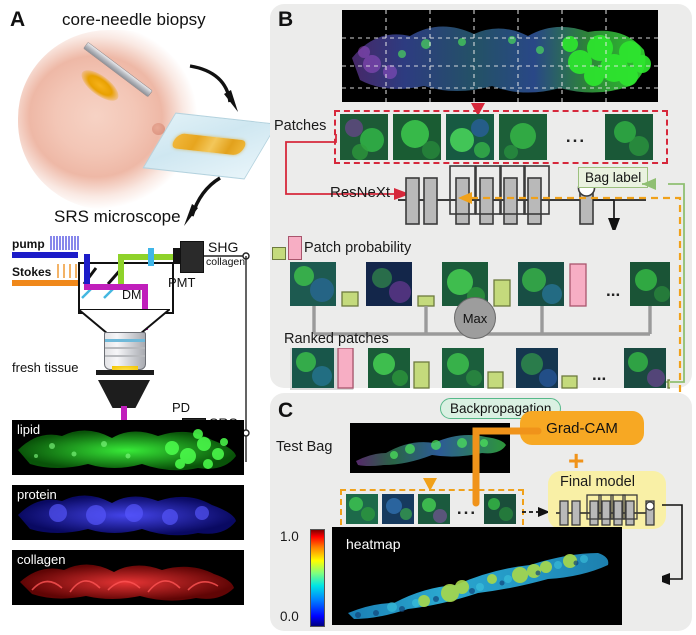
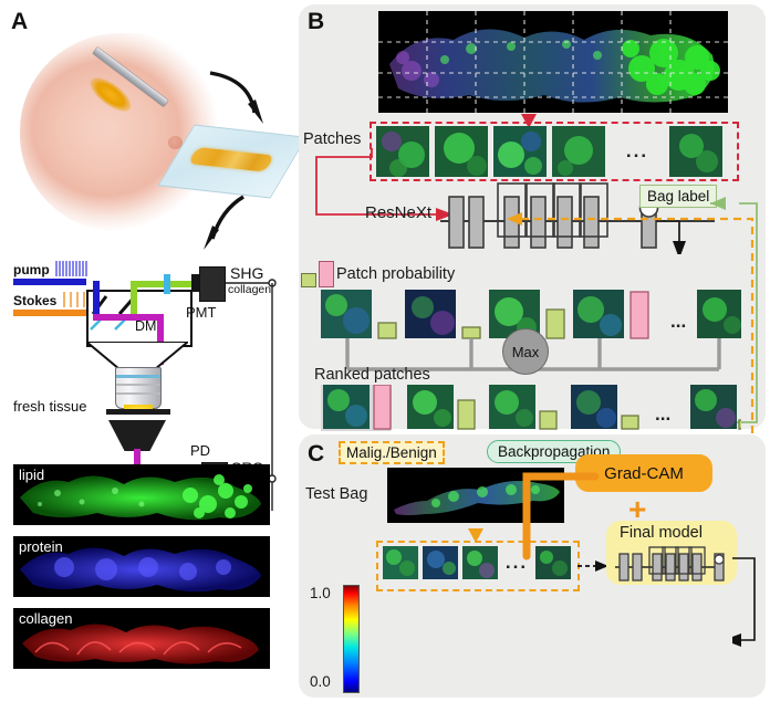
  A
- core-needle biopsy
- SRS microscope
  pump
  Stokes
  DM
  PMT
  SHG
  collagen
  fresh tissue
  PD
  lipid
  protein
  collagen
  B
  Patches
  ...
  ResNeXt
  Bag label
  Patch probability
  ...
  Max
  Ranked patches
  ...
  C
+ Malig./Benign
  Backpropagation
  Test Bag
  ...
  Grad-CAM
  +
  Final model
  1.0
  0.0
- heatmap
